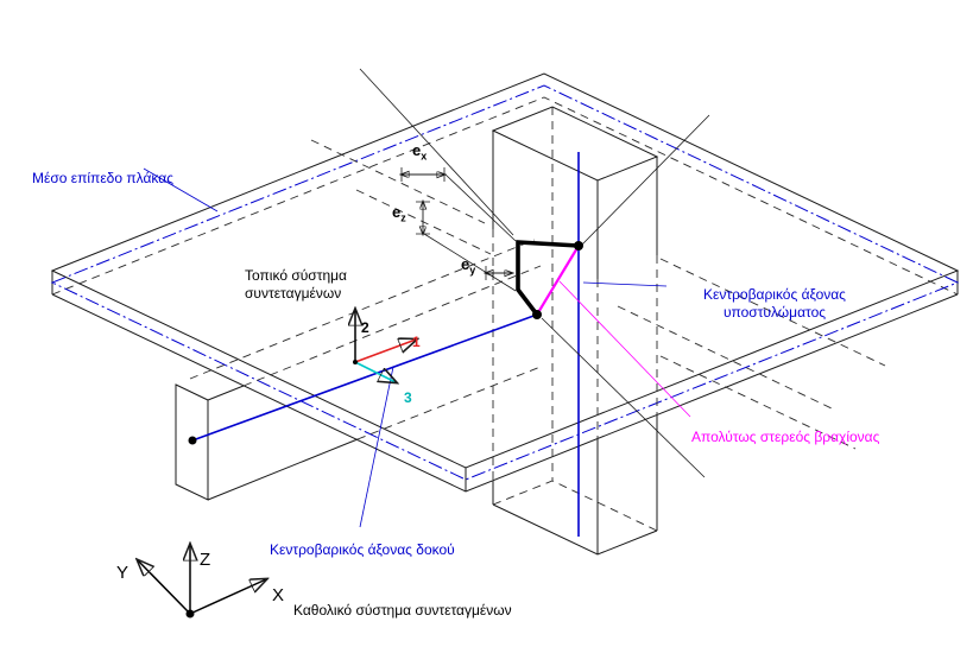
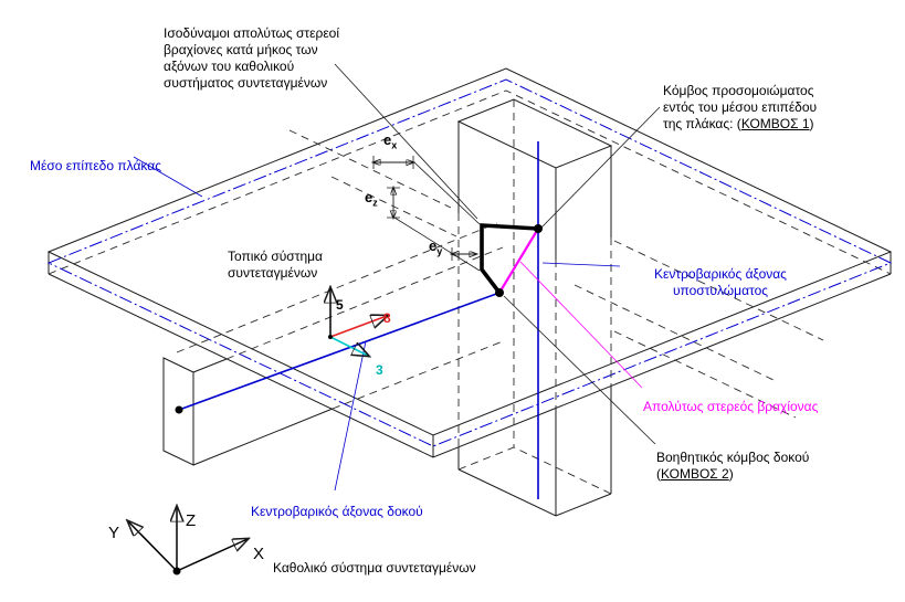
+ Ισοδύναμοι απολύτως στερεοί
+ βραχίονες κατά μήκος των
+ αξόνων του καθολικού
+ συστήματος συντεταγμένων
+ Κόμβος προσομοιώματος
+ εντός του μέσου επιπέδου
+ της πλάκας: (ΚΟΜΒΟΣ 1)
  Μέσο επίπεδο πλάκας
  ex
  ez
  ey
  Τοπικό σύστημα
  συντεταγμένων
- 2
+ 5
- 1
+ 8
  3
  Κεντροβαρικός άξονας
  υποστυλώματος
  Απολύτως στερεός βραχίονας
+ Βοηθητικός κόμβος δοκού
+ (ΚΟΜΒΟΣ 2)
  Κεντροβαρικός άξονας δοκού
  Καθολικό σύστημα συντεταγμένων
  X
  Y
  Z
